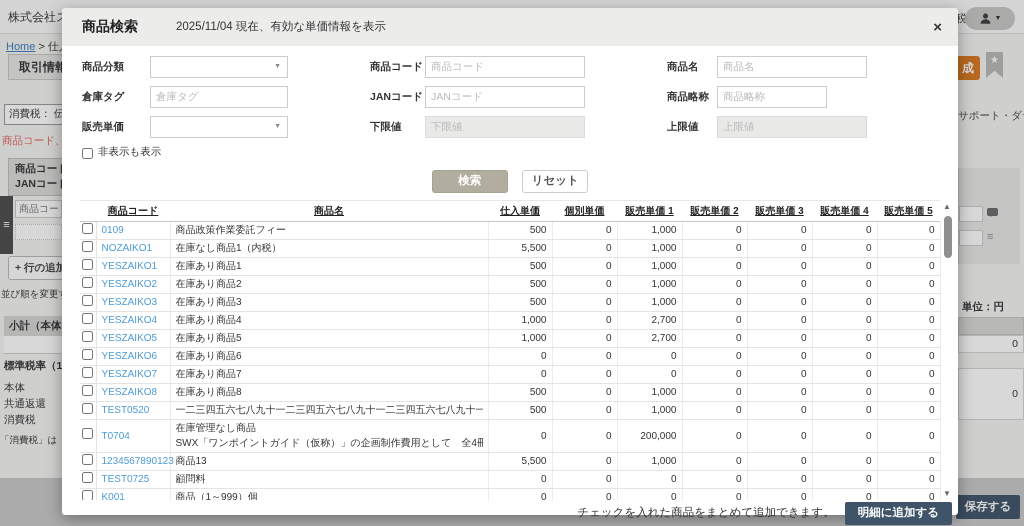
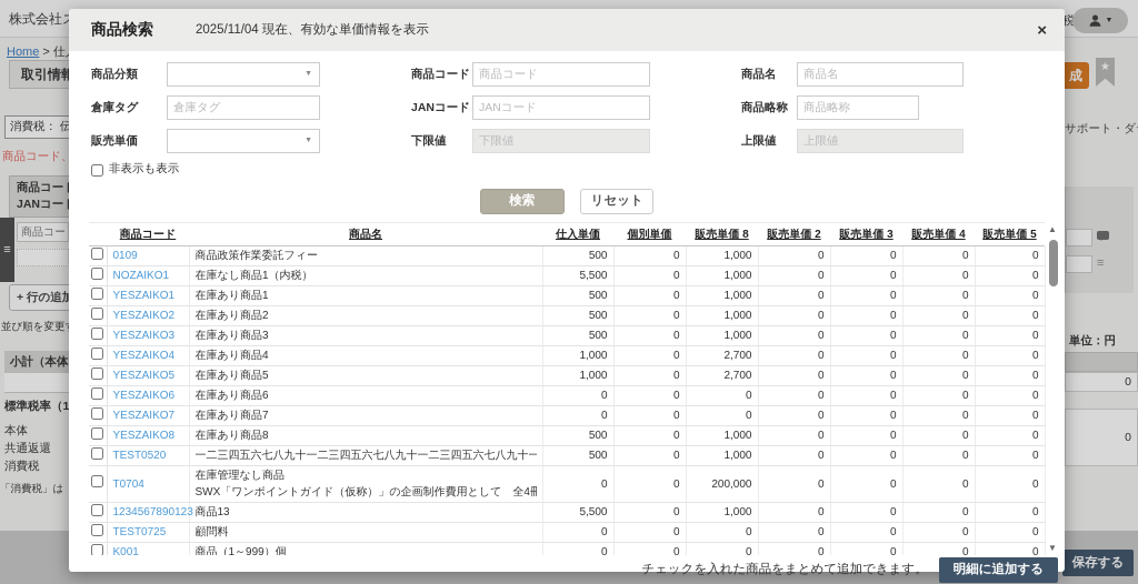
  Home > 仕
  取引情報
  消費税： 伝
  商品コード、
  商品コー
  JANコー
  商品コー
  ≡
  + 行の追
  並び順を変更
  小計（本体
  標準税率（1
  本体
  共通返還
  消費税
  「消費税」は
  税
  成
  ★
  サポート・ダ
  ≡
  単位：円
  0
  0
  保存する
  商品検索
  2025/11/04 現在、有効な単価情報を表示
  ×
  商品分類
  倉庫タグ
  倉庫タグ
  販売単価
  商品コード
  商品コード
  JANコード
  JANコード
  下限値
  下限値
  商品名
  商品名
  商品略称
  商品略称
  上限値
  上限値
  非表示も表示
  検索 リセット
- 	商品コード	商品名	仕入単価	個別単価	販売単価 1	販売単価 2	販売単価 3	販売単価 4	販売単価 5
+ 	商品コード	商品名	仕入単価	個別単価	販売単価 8	販売単価 2	販売単価 3	販売単価 4	販売単価 5
  	0109	商品政策作業委託フィー	500	0	1,000	0	0	0	0
  	NOZAIKO1	在庫なし商品1（内税）	5,500	0	1,000	0	0	0	0
  	YESZAIKO1	在庫あり商品1	500	0	1,000	0	0	0	0
  	YESZAIKO2	在庫あり商品2	500	0	1,000	0	0	0	0
  	YESZAIKO3	在庫あり商品3	500	0	1,000	0	0	0	0
  	YESZAIKO4	在庫あり商品4	1,000	0	2,700	0	0	0	0
  	YESZAIKO5	在庫あり商品5	1,000	0	2,700	0	0	0	0
  	YESZAIKO6	在庫あり商品6	0	0	0	0	0	0	0
  	YESZAIKO7	在庫あり商品7	0	0	0	0	0	0	0
  	YESZAIKO8	在庫あり商品8	500	0	1,000	0	0	0	0
  	TEST0520	一二三四五六七八九十一二三四五六七八九十一二三四五六七八九十一	500	0	1,000	0	0	0	0
  	T0704	在庫管理なし商品SWX「ワンポイントガイド（仮称）」の企画制作費用として 全4冊	0	0	200,000	0	0	0	0
  	1234567890123	商品13	5,500	0	1,000	0	0	0	0
  	TEST0725	顧問料	0	0	0	0	0	0	0
  	K001	商品（1～999）個	0	0	0	0	0	0	0
  ▲
  ▼
  チェックを入れた商品をまとめて追加できます。
  明細に追加する
